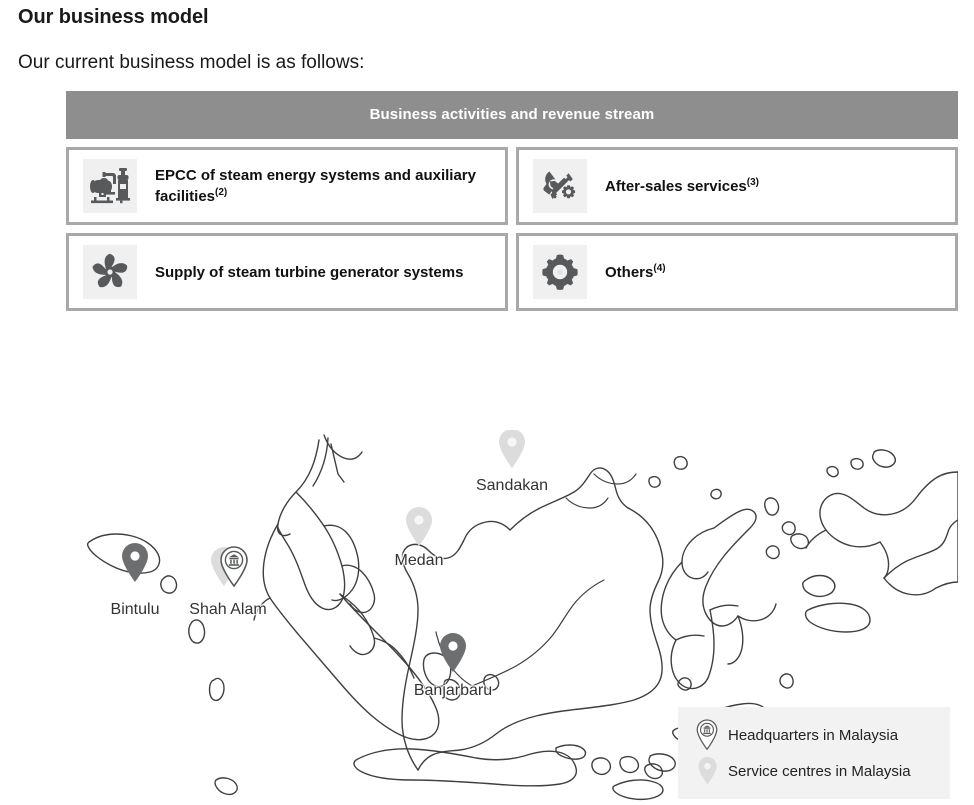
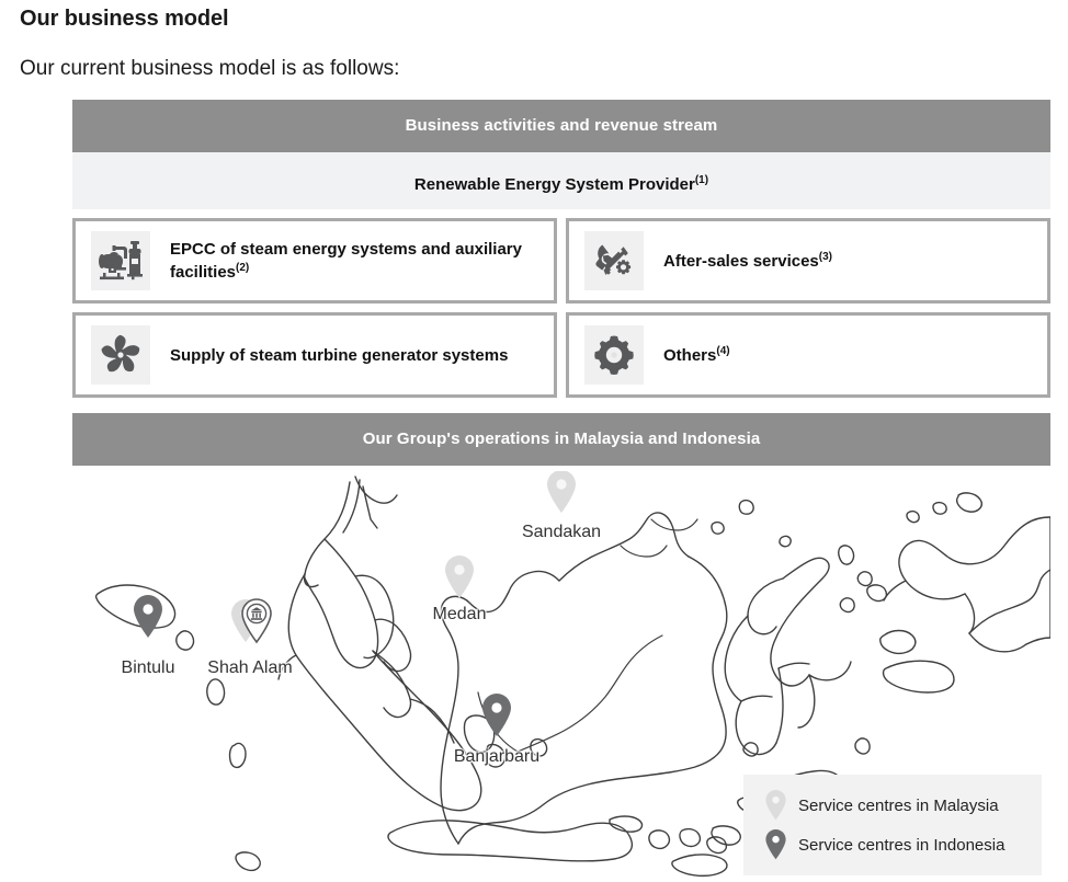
  Our business model
  Our current business model is as follows:
  Business activities and revenue stream
+ Renewable Energy System Provider(1)
  EPCC of steam energy systems and auxiliary facilities(2)
  After-sales services(3)
  Supply of steam turbine generator systems
  Others(4)
+ Our Group's operations in Malaysia and Indonesia
  Bintulu
  Shah Alam
  Medan
  Sandakan
  Banjarbaru
- Headquarters in Malaysia
  Service centres in Malaysia
+ Service centres in Indonesia
